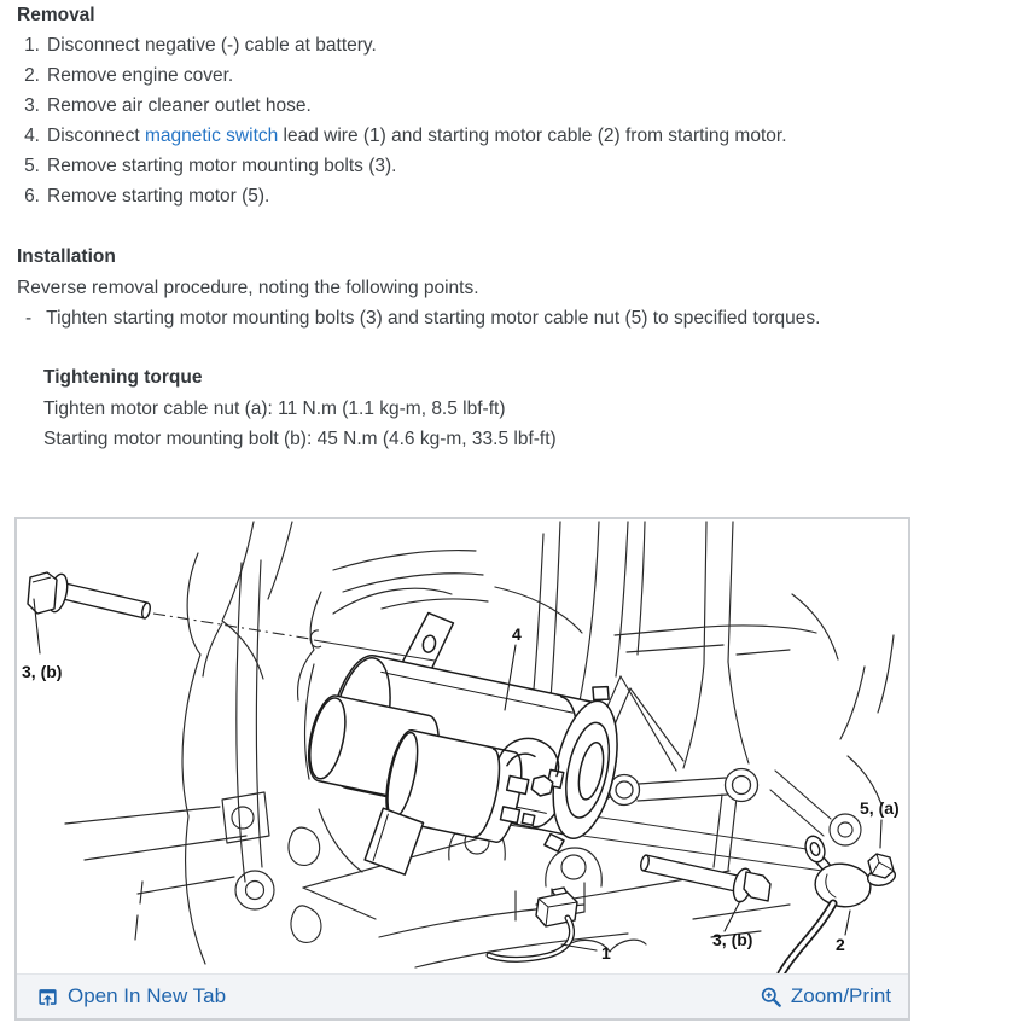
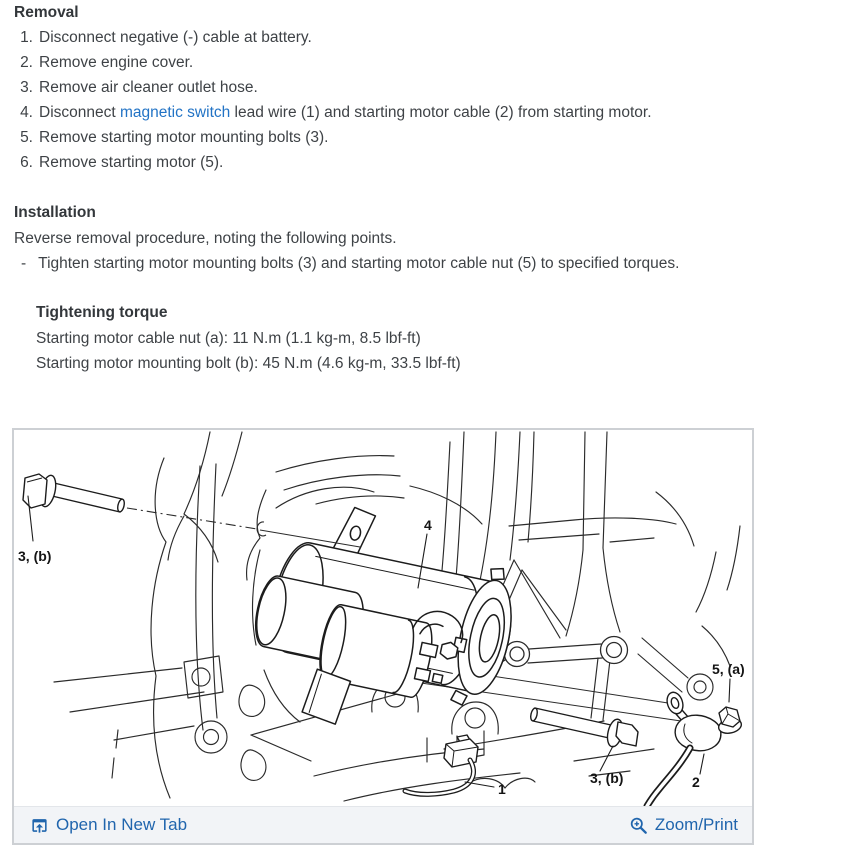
  Removal
  1. Disconnect negative (-) cable at battery.
  2. Remove engine cover.
  3. Remove air cleaner outlet hose.
  4. Disconnect magnetic switch lead wire (1) and starting motor cable (2) from starting motor.
  5. Remove starting motor mounting bolts (3).
  6. Remove starting motor (5).
  Installation
  Reverse removal procedure, noting the following points.
  - Tighten starting motor mounting bolts (3) and starting motor cable nut (5) to specified torques.
  Tightening torque
- Tighten motor cable nut (a): 11 N.m (1.1 kg-m, 8.5 lbf-ft)
+ Starting motor cable nut (a): 11 N.m (1.1 kg-m, 8.5 lbf-ft)
  Starting motor mounting bolt (b): 45 N.m (4.6 kg-m, 33.5 lbf-ft)
  3, (b)
  4
  5, (a)
  3, (b)
  1
  2
  Open In New Tab
  Zoom/Print
